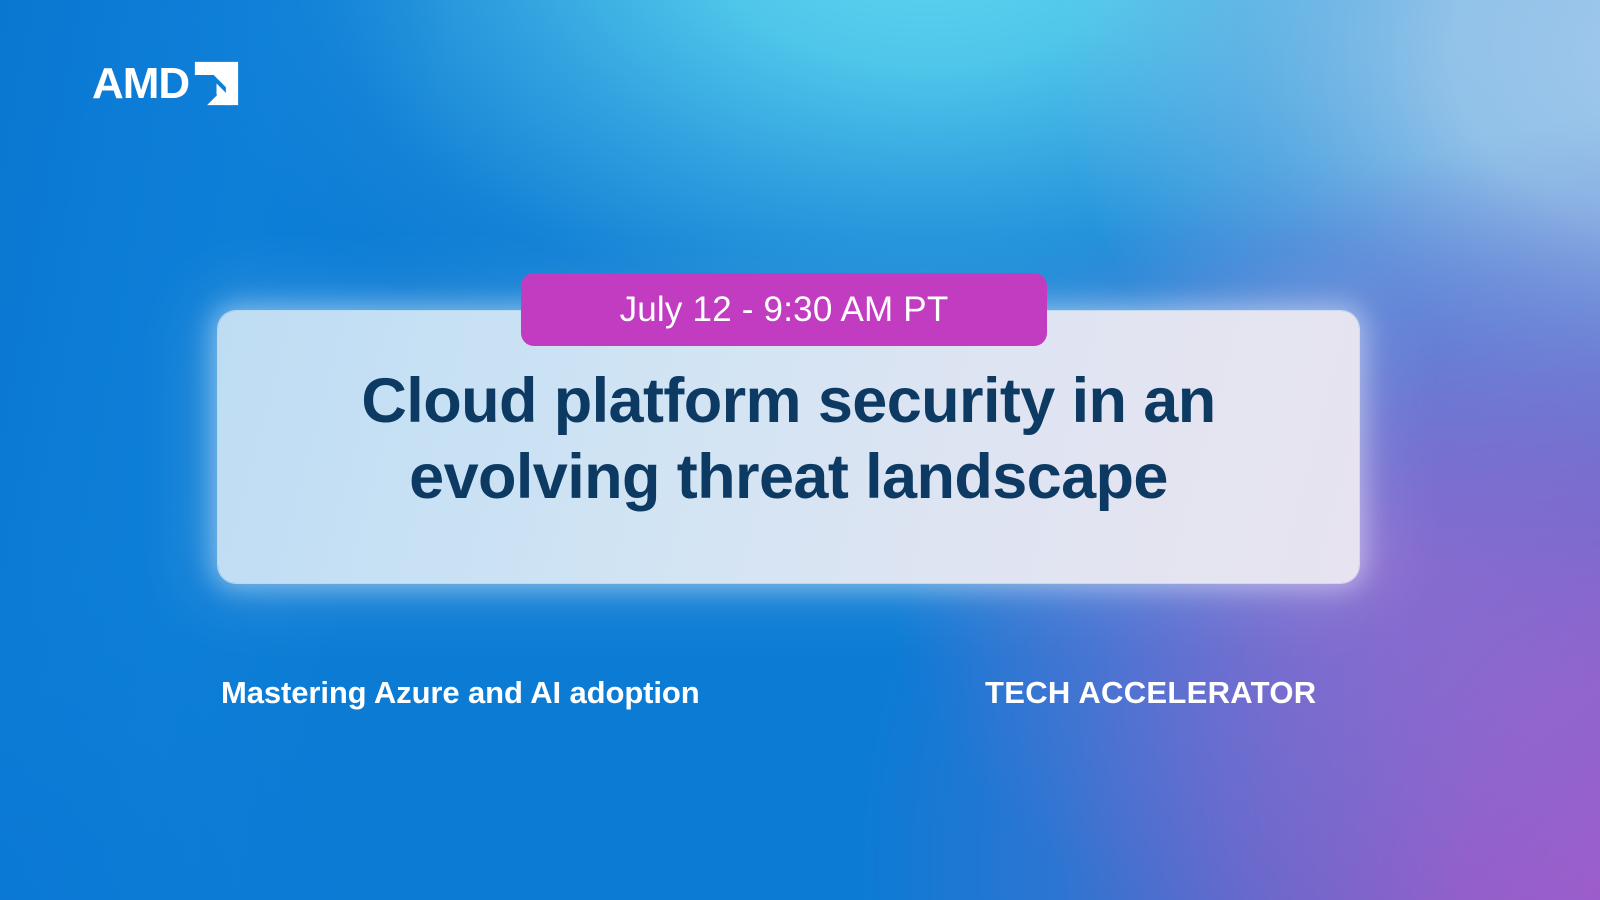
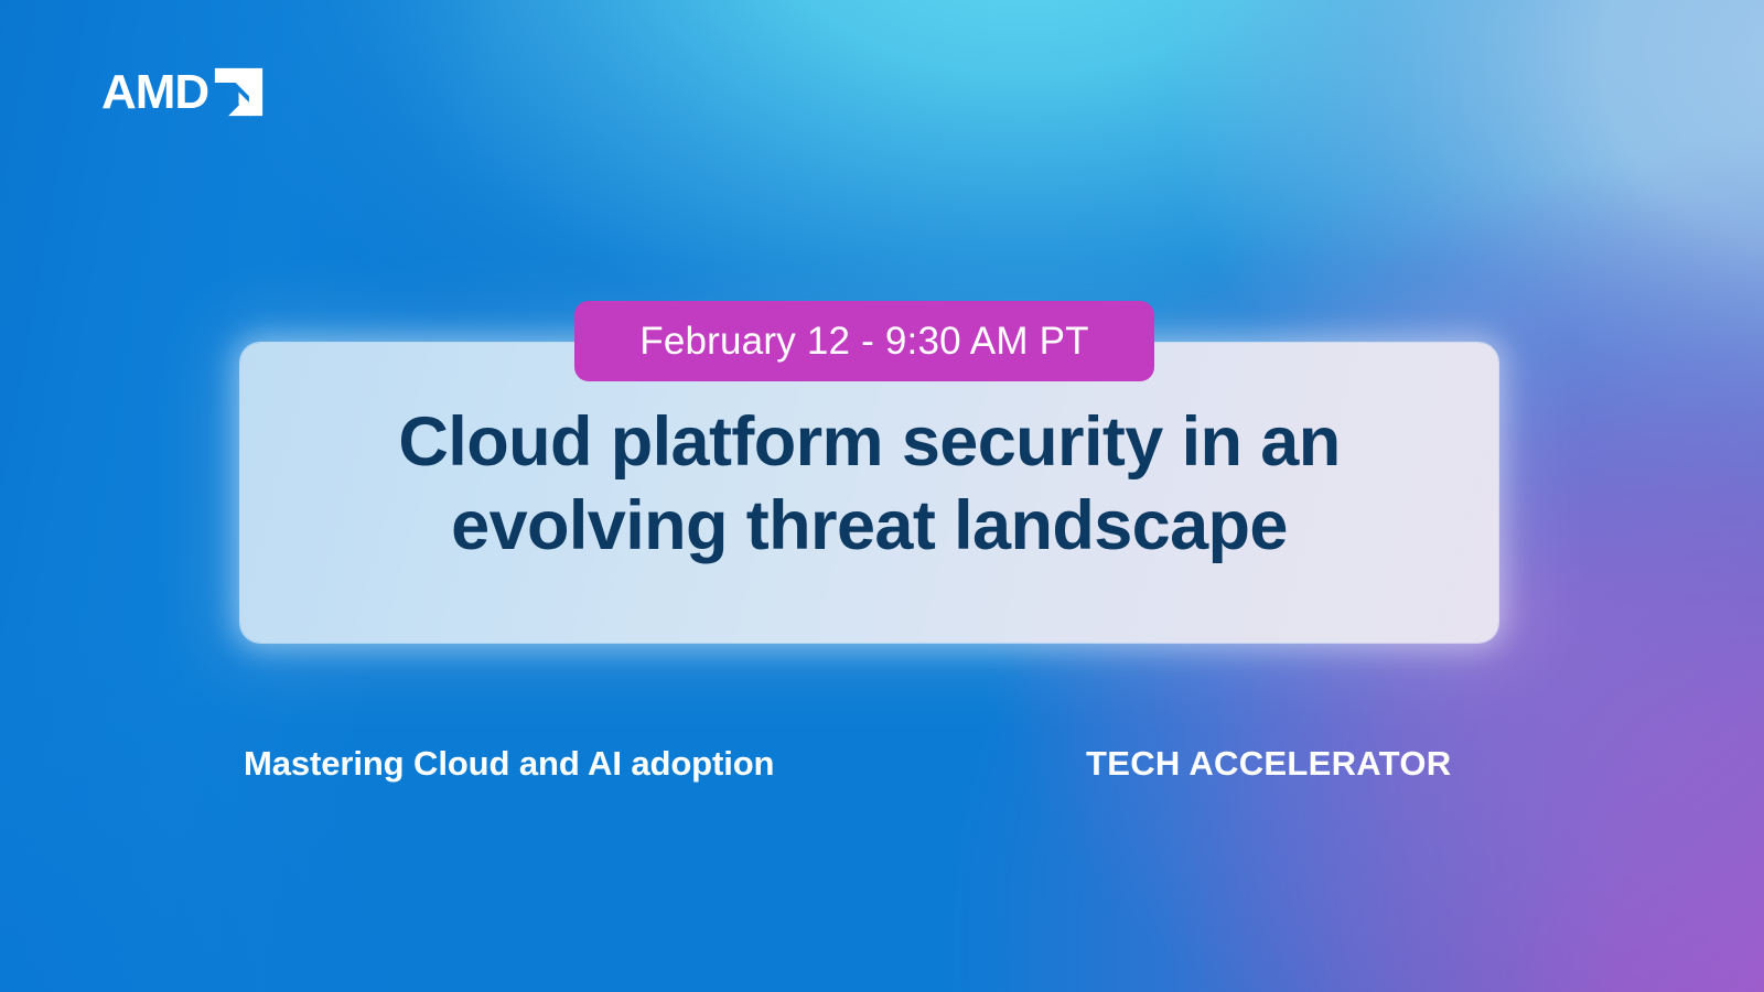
  AMD
  Cloud platform security in an
  evolving threat landscape
- July 12 - 9:30 AM PT
+ February 12 - 9:30 AM PT
- Mastering Azure and AI adoption
+ Mastering Cloud and AI adoption
  TECH ACCELERATOR
